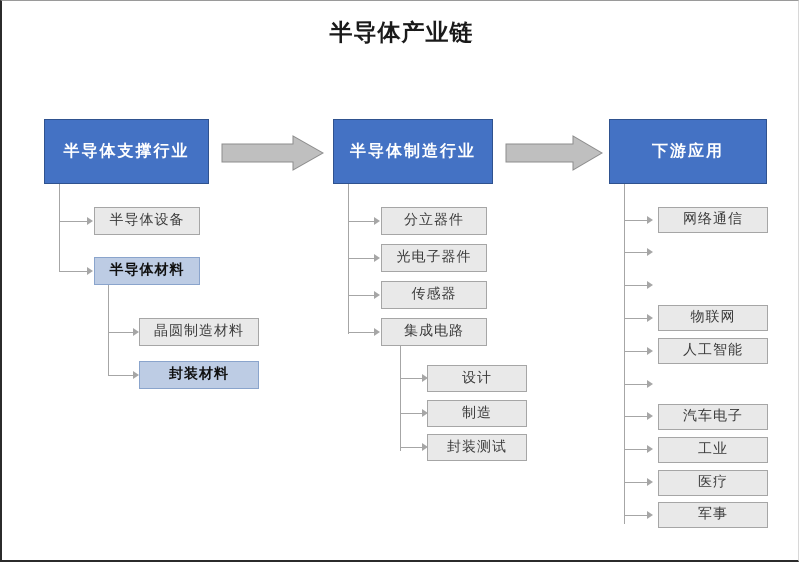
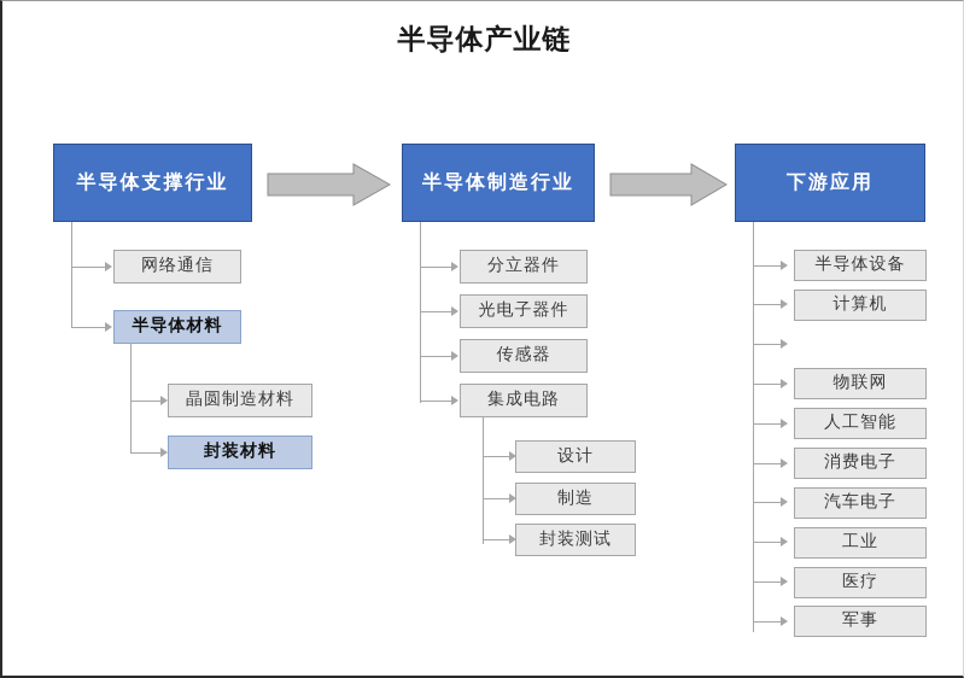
  半导体产业链
  半导体支撑行业
  半导体制造行业
  下游应用
- 半导体设备
+ 网络通信
  半导体材料
  晶圆制造材料
  封装材料
  分立器件
  光电子器件
  传感器
  集成电路
  设计
  制造
  封装测试
- 网络通信
+ 半导体设备
+ 计算机
  物联网
  人工智能
+ 消费电子
  汽车电子
  工业
  医疗
  军事
